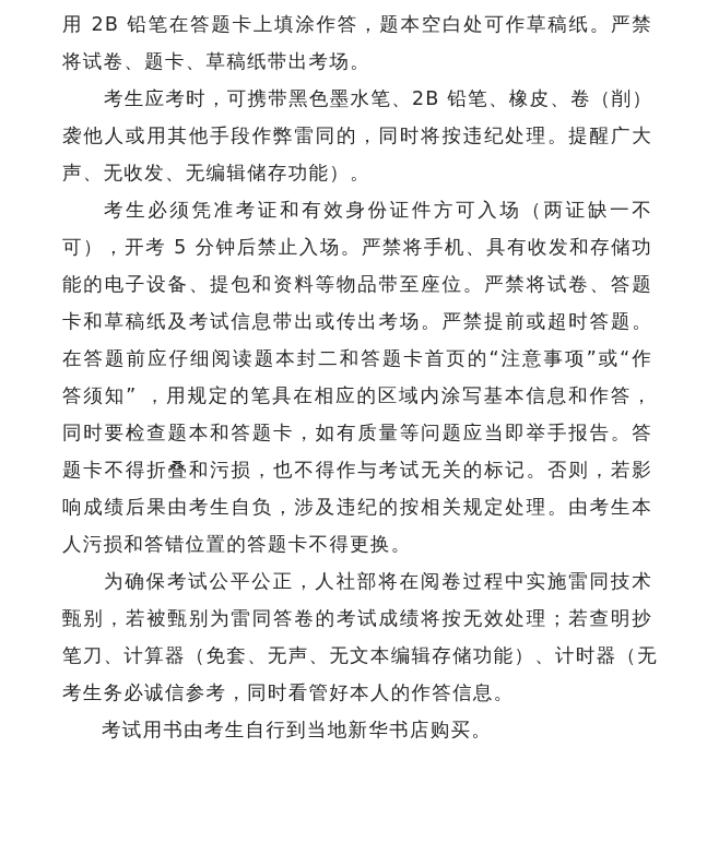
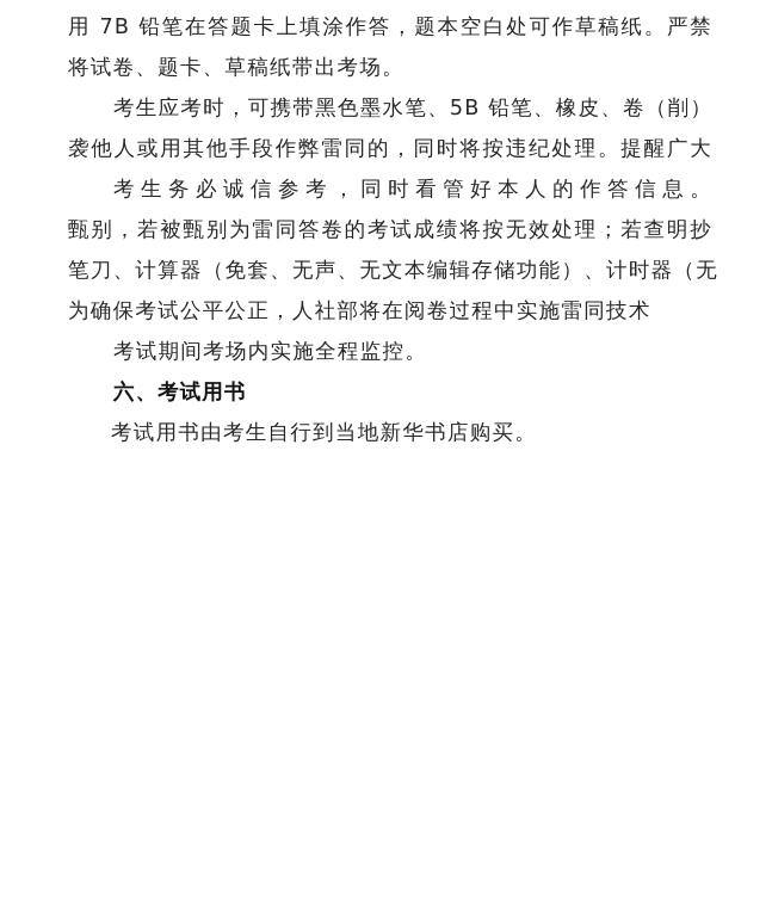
- 用 2B 铅笔在答题卡上填涂作答，题本空白处可作草稿纸。严禁
+ 用 7B 铅笔在答题卡上填涂作答，题本空白处可作草稿纸。严禁
  将试卷、题卡、草稿纸带出考场。
- 考生应考时，可携带黑色墨水笔、2B 铅笔、橡皮、卷（削）
+ 考生应考时，可携带黑色墨水笔、5B 铅笔、橡皮、卷（削）
  袭他人或用其他手段作弊雷同的，同时将按违纪处理。提醒广大
- 声、无收发、无编辑储存功能）。
- 考生必须凭准考证和有效身份证件方可入场（两证缺一不
- 可），开考 5 分钟后禁止入场。严禁将手机、具有收发和存储功
- 能的电子设备、提包和资料等物品带至座位。严禁将试卷、答题
- 卡和草稿纸及考试信息带出或传出考场。严禁提前或超时答题。
- 在答题前应仔细阅读题本封二和答题卡首页的“注意事项”或“作
- 答须知” ，用规定的笔具在相应的区域内涂写基本信息和作答，
- 同时要检查题本和答题卡，如有质量等问题应当即举手报告。答
- 题卡不得折叠和污损，也不得作与考试无关的标记。否则，若影
- 响成绩后果由考生自负，涉及违纪的按相关规定处理。由考生本
- 人污损和答错位置的答题卡不得更换。
- 为确保考试公平公正，人社部将在阅卷过程中实施雷同技术
+ 考生务必诚信参考，同时看管好本人的作答信息。
  甄别，若被甄别为雷同答卷的考试成绩将按无效处理；若查明抄
  笔刀、计算器（免套、无声、无文本编辑存储功能）、计时器（无
- 考生务必诚信参考，同时看管好本人的作答信息。
+ 为确保考试公平公正，人社部将在阅卷过程中实施雷同技术
+ 考试期间考场内实施全程监控。
+ 六、考试用书
  考试用书由考生自行到当地新华书店购买。
